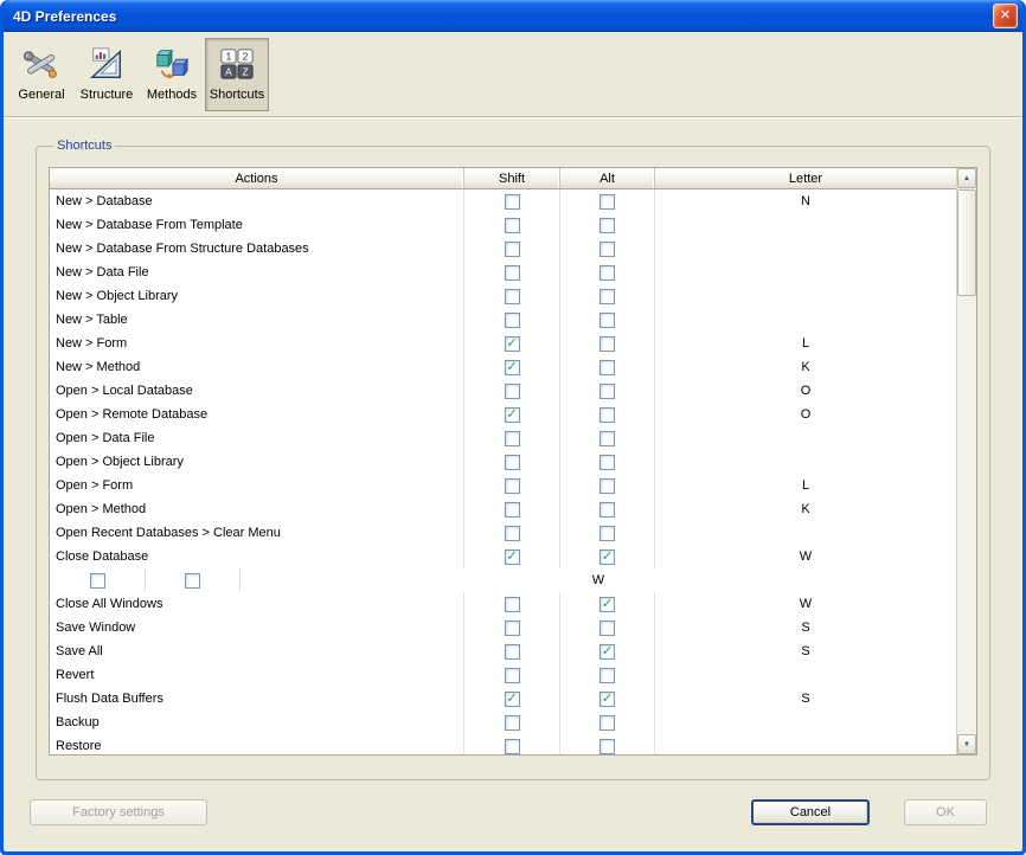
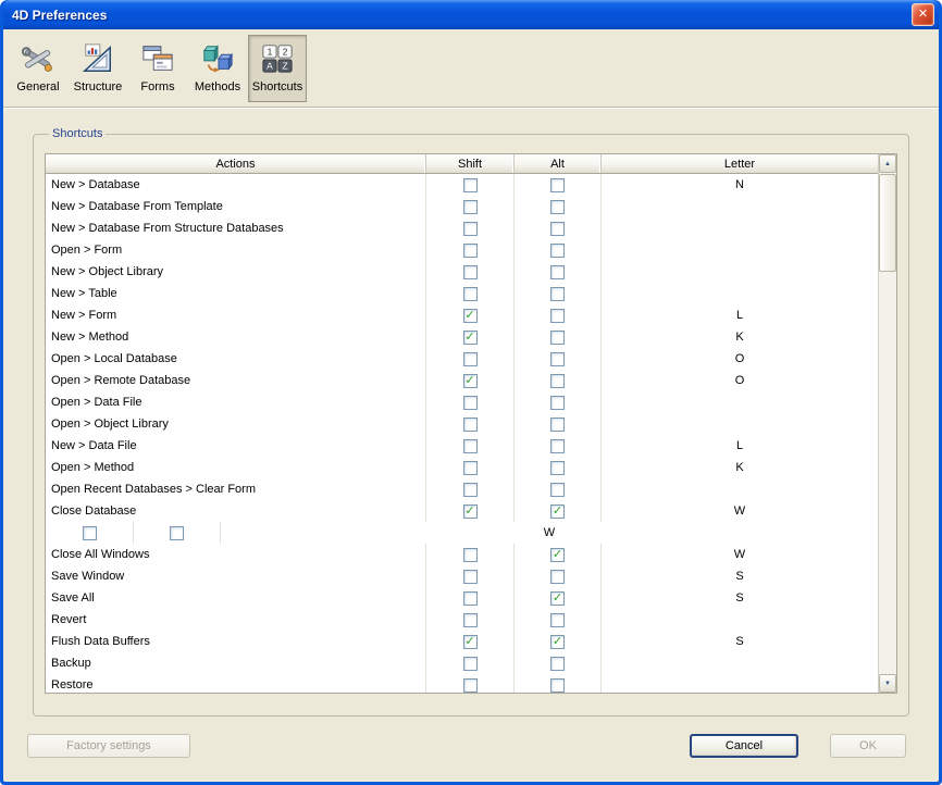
  4D Preferences
  ✕
  General
  Structure
+ Forms
  Methods
  1
  2
  A
  Z
  Shortcuts
  Shortcuts
  Actions
  Shift
  Alt
  Letter
  New > Database
  N
  New > Database From Template
  New > Database From Structure Databases
- New > Data File
+ Open > Form
  New > Object Library
  New > Table
  New > Form
  ✓
  L
  New > Method
  ✓
  K
  Open > Local Database
  O
  Open > Remote Database
  ✓
  O
  Open > Data File
  Open > Object Library
- Open > Form
+ New > Data File
  L
  Open > Method
  K
- Open Recent Databases > Clear Menu
+ Open Recent Databases > Clear Form
  Close Database
  ✓
  ✓
  W
  W
  Close All Windows
  ✓
  W
  Save Window
  S
  Save All
  ✓
  S
  Revert
  Flush Data Buffers
  ✓
  ✓
  S
  Backup
  Restore
  Factory settings
  Cancel
  OK
